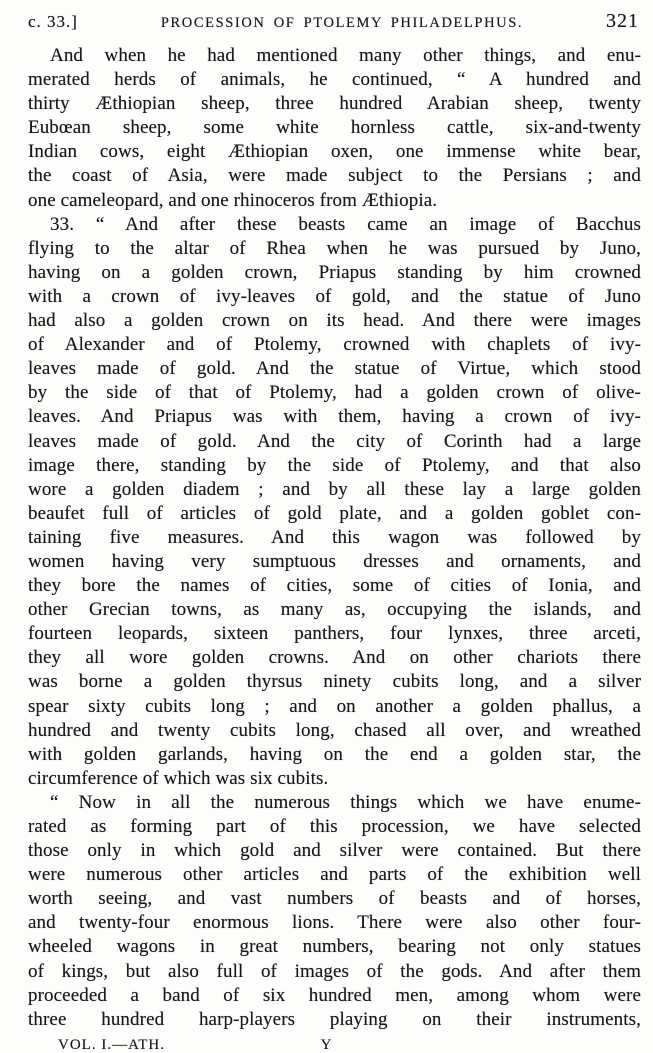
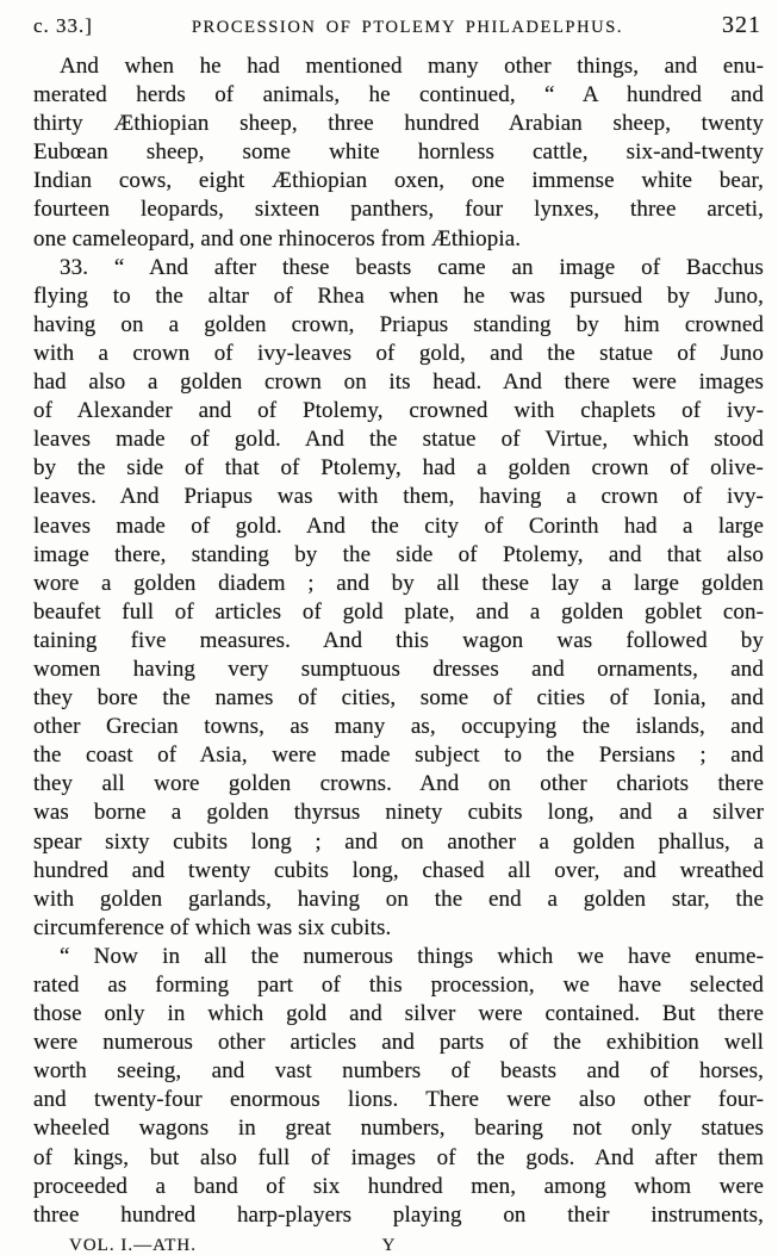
  c. 33.]
  PROCESSION OF PTOLEMY PHILADELPHUS.
  321
  And when he had mentioned many other things, and enu-
  merated herds of animals, he continued, “ A hundred and
  thirty Æthiopian sheep, three hundred Arabian sheep, twenty
  Eubœan sheep, some white hornless cattle, six-and-twenty
  Indian cows, eight Æthiopian oxen, one immense white bear,
- the coast of Asia, were made subject to the Persians ; and
+ fourteen leopards, sixteen panthers, four lynxes, three arceti,
  one cameleopard, and one rhinoceros from Æthiopia.
  33. “ And after these beasts came an image of Bacchus
  flying to the altar of Rhea when he was pursued by Juno,
  having on a golden crown, Priapus standing by him crowned
  with a crown of ivy-leaves of gold, and the statue of Juno
  had also a golden crown on its head. And there were images
  of Alexander and of Ptolemy, crowned with chaplets of ivy-
  leaves made of gold. And the statue of Virtue, which stood
  by the side of that of Ptolemy, had a golden crown of olive-
  leaves. And Priapus was with them, having a crown of ivy-
  leaves made of gold. And the city of Corinth had a large
  image there, standing by the side of Ptolemy, and that also
  wore a golden diadem ; and by all these lay a large golden
  beaufet full of articles of gold plate, and a golden goblet con-
  taining five measures. And this wagon was followed by
  women having very sumptuous dresses and ornaments, and
  they bore the names of cities, some of cities of Ionia, and
  other Grecian towns, as many as, occupying the islands, and
- fourteen leopards, sixteen panthers, four lynxes, three arceti,
+ the coast of Asia, were made subject to the Persians ; and
  they all wore golden crowns. And on other chariots there
  was borne a golden thyrsus ninety cubits long, and a silver
  spear sixty cubits long ; and on another a golden phallus, a
  hundred and twenty cubits long, chased all over, and wreathed
  with golden garlands, having on the end a golden star, the
  circumference of which was six cubits.
  “ Now in all the numerous things which we have enume-
  rated as forming part of this procession, we have selected
  those only in which gold and silver were contained. But there
  were numerous other articles and parts of the exhibition well
  worth seeing, and vast numbers of beasts and of horses,
  and twenty-four enormous lions. There were also other four-
  wheeled wagons in great numbers, bearing not only statues
  of kings, but also full of images of the gods. And after them
  proceeded a band of six hundred men, among whom were
  three hundred harp-players playing on their instruments,
  VOL. I.—ATH.
  Y
